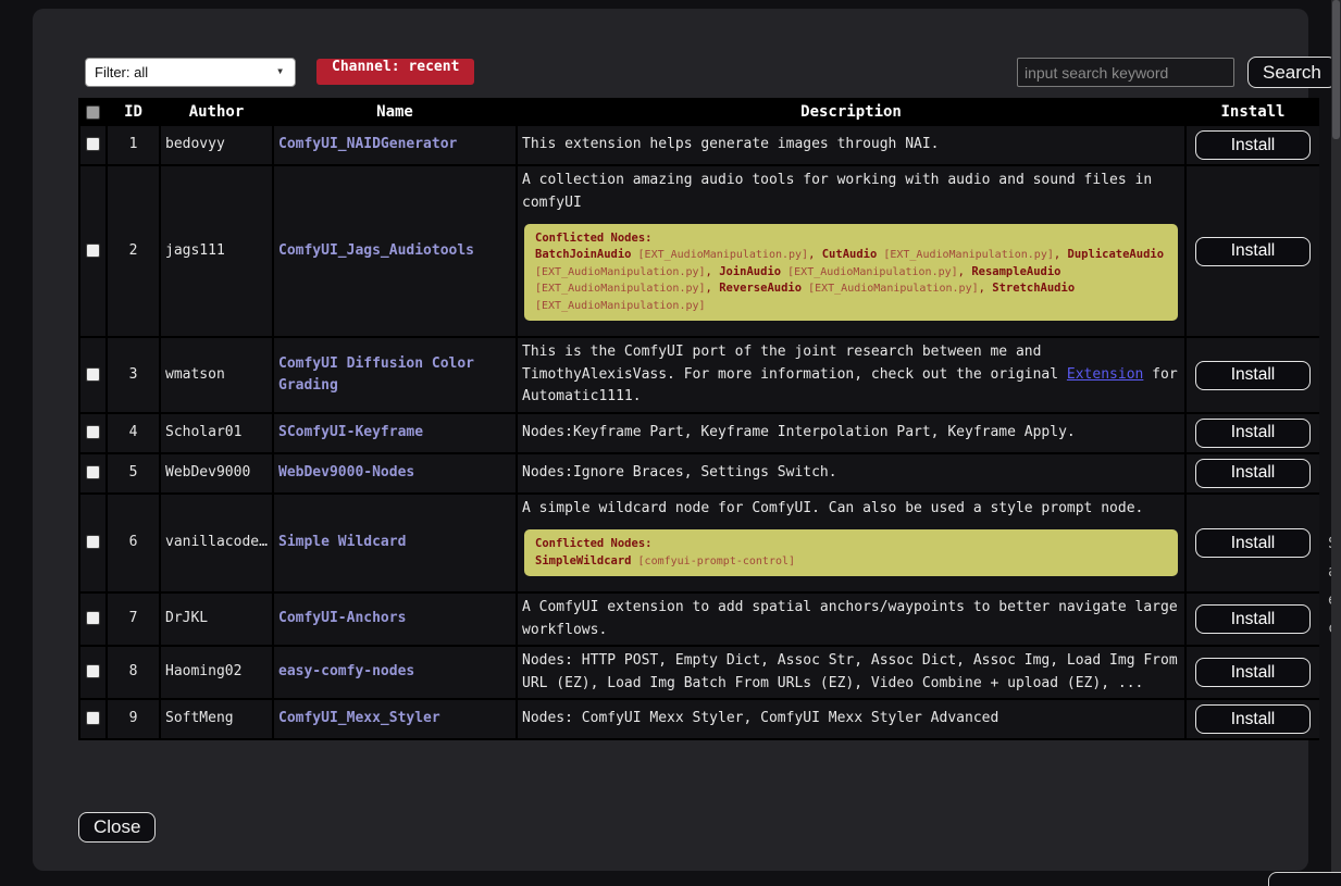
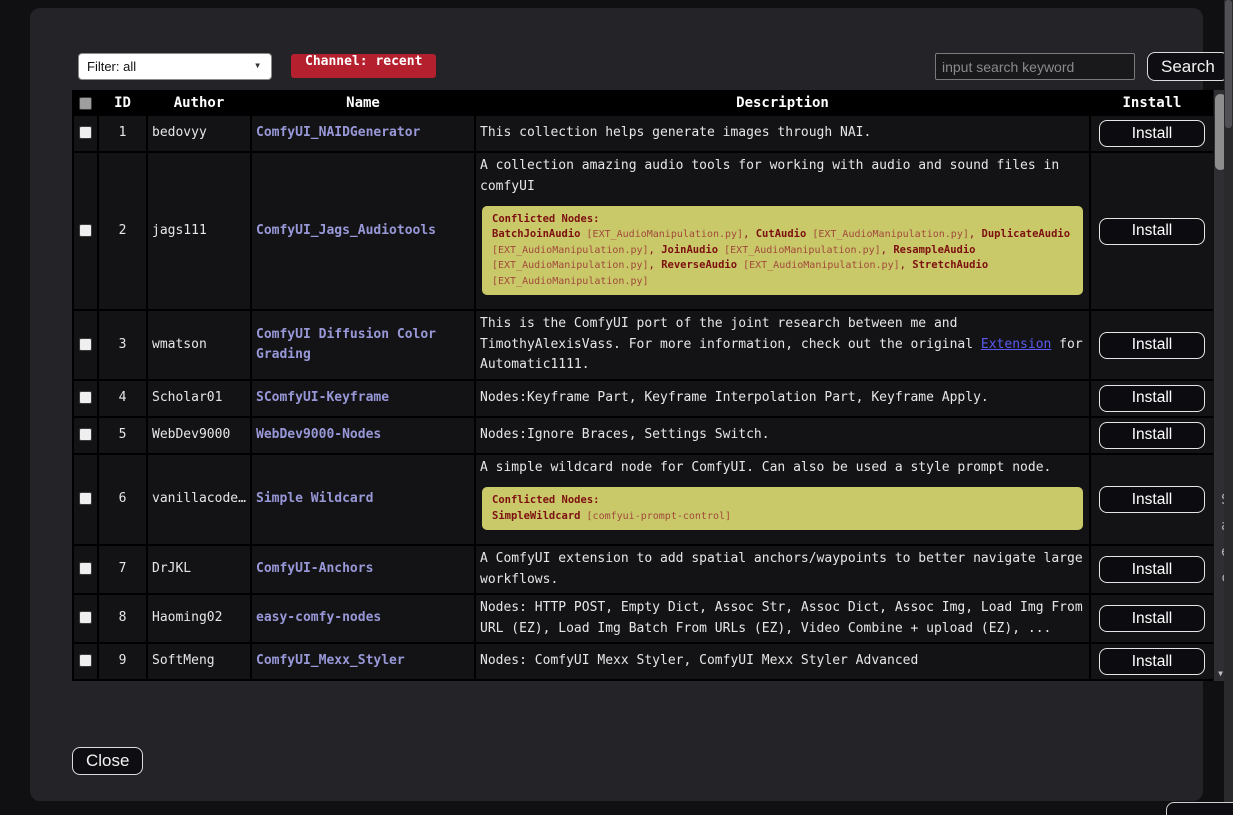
  Filter: all
  ▾
  Channel: recent
  input search keyword
  Search
  	ID	Author	Name	Description	Install
- 	1	bedovyy	ComfyUI_NAIDGenerator	This extension helps generate images through NAI.	Install
+ 	1	bedovyy	ComfyUI_NAIDGenerator	This collection helps generate images through NAI.	Install
  	2	jags111	ComfyUI_Jags_Audiotools	A collection amazing audio tools for working with audio and sound files in comfyUIConflicted Nodes:BatchJoinAudio [EXT_AudioManipulation.py], CutAudio [EXT_AudioManipulation.py], DuplicateAudio [EXT_AudioManipulation.py], JoinAudio [EXT_AudioManipulation.py], ResampleAudio [EXT_AudioManipulation.py], ReverseAudio [EXT_AudioManipulation.py], StretchAudio [EXT_AudioManipulation.py]	Install
  	3	wmatson	ComfyUI Diffusion Color Grading	This is the ComfyUI port of the joint research between me and TimothyAlexisVass. For more information, check out the original Extension for Automatic1111.	Install
  	4	Scholar01	SComfyUI-Keyframe	Nodes:Keyframe Part, Keyframe Interpolation Part, Keyframe Apply.	Install
  	5	WebDev9000	WebDev9000-Nodes	Nodes:Ignore Braces, Settings Switch.	Install
  	6	vanillacode…	Simple Wildcard	A simple wildcard node for ComfyUI. Can also be used a style prompt node.Conflicted Nodes:SimpleWildcard [comfyui-prompt-control]	Install
  	7	DrJKL	ComfyUI-Anchors	A ComfyUI extension to add spatial anchors/waypoints to better navigate large workflows.	Install
  	8	Haoming02	easy-comfy-nodes	Nodes: HTTP POST, Empty Dict, Assoc Str, Assoc Dict, Assoc Img, Load Img From URL (EZ), Load Img Batch From URLs (EZ), Video Combine + upload (EZ), ...	Install
  	9	SoftMeng	ComfyUI_Mexx_Styler	Nodes: ComfyUI Mexx Styler, ComfyUI Mexx Styler Advanced	Install
+ ▼
  Close
